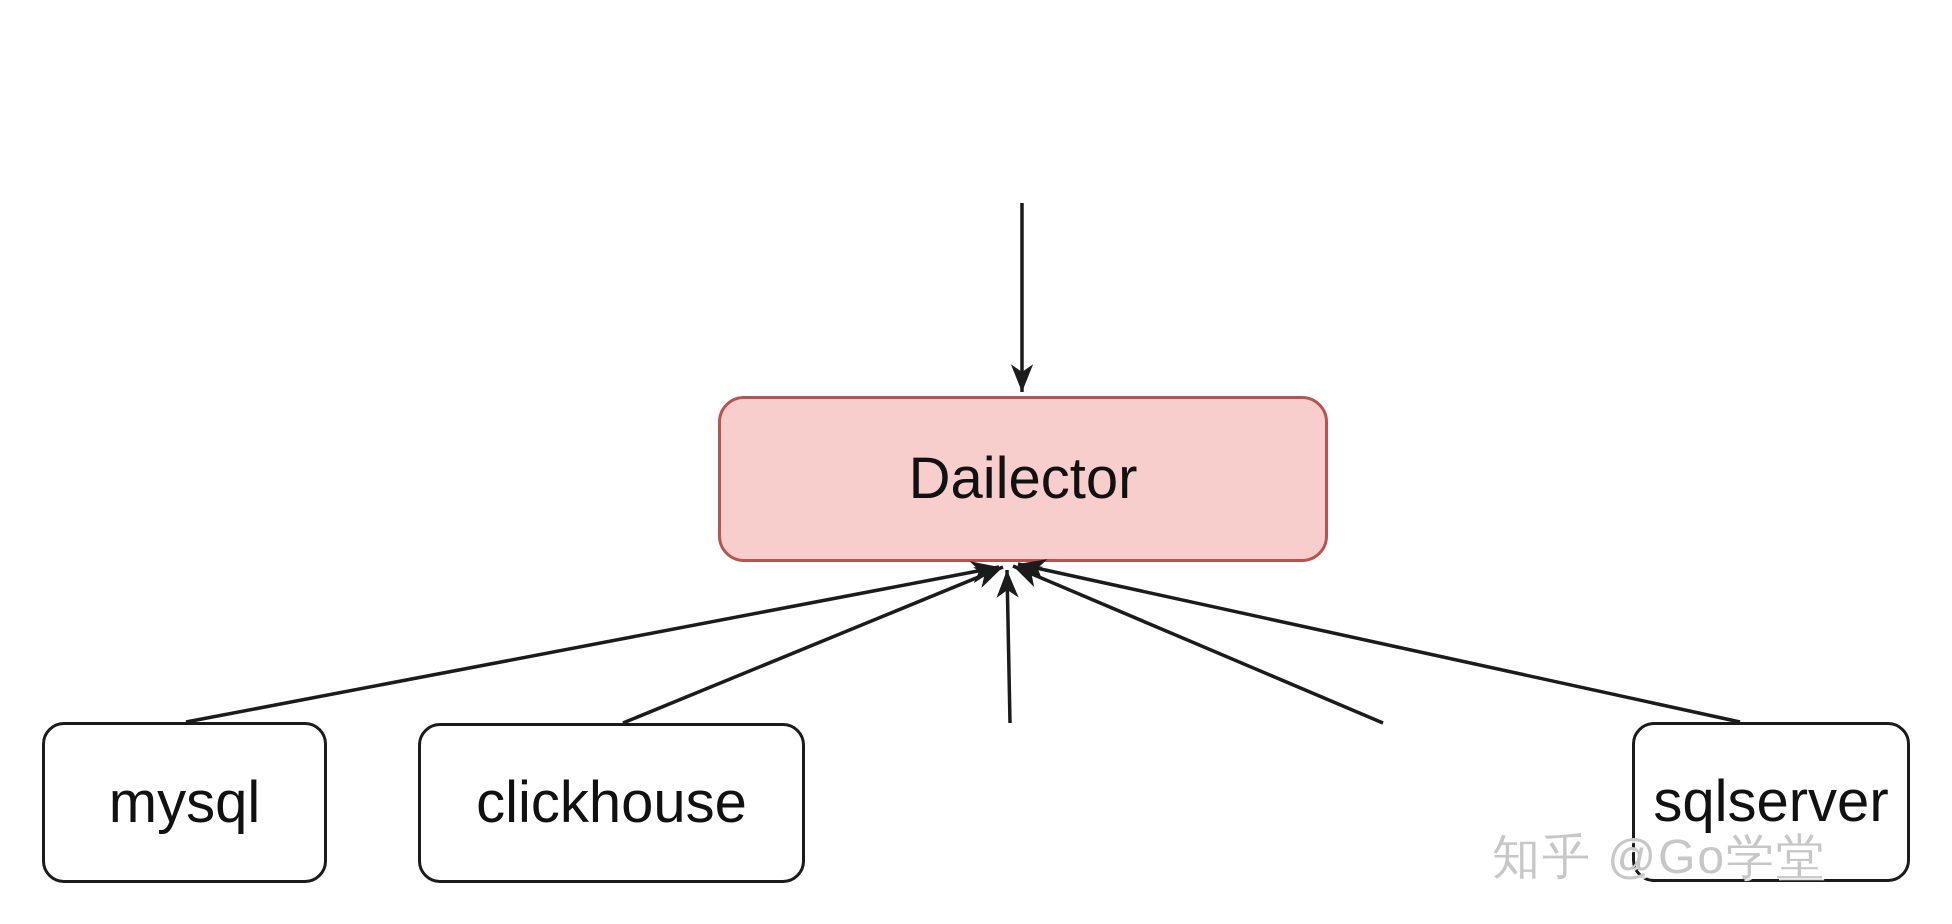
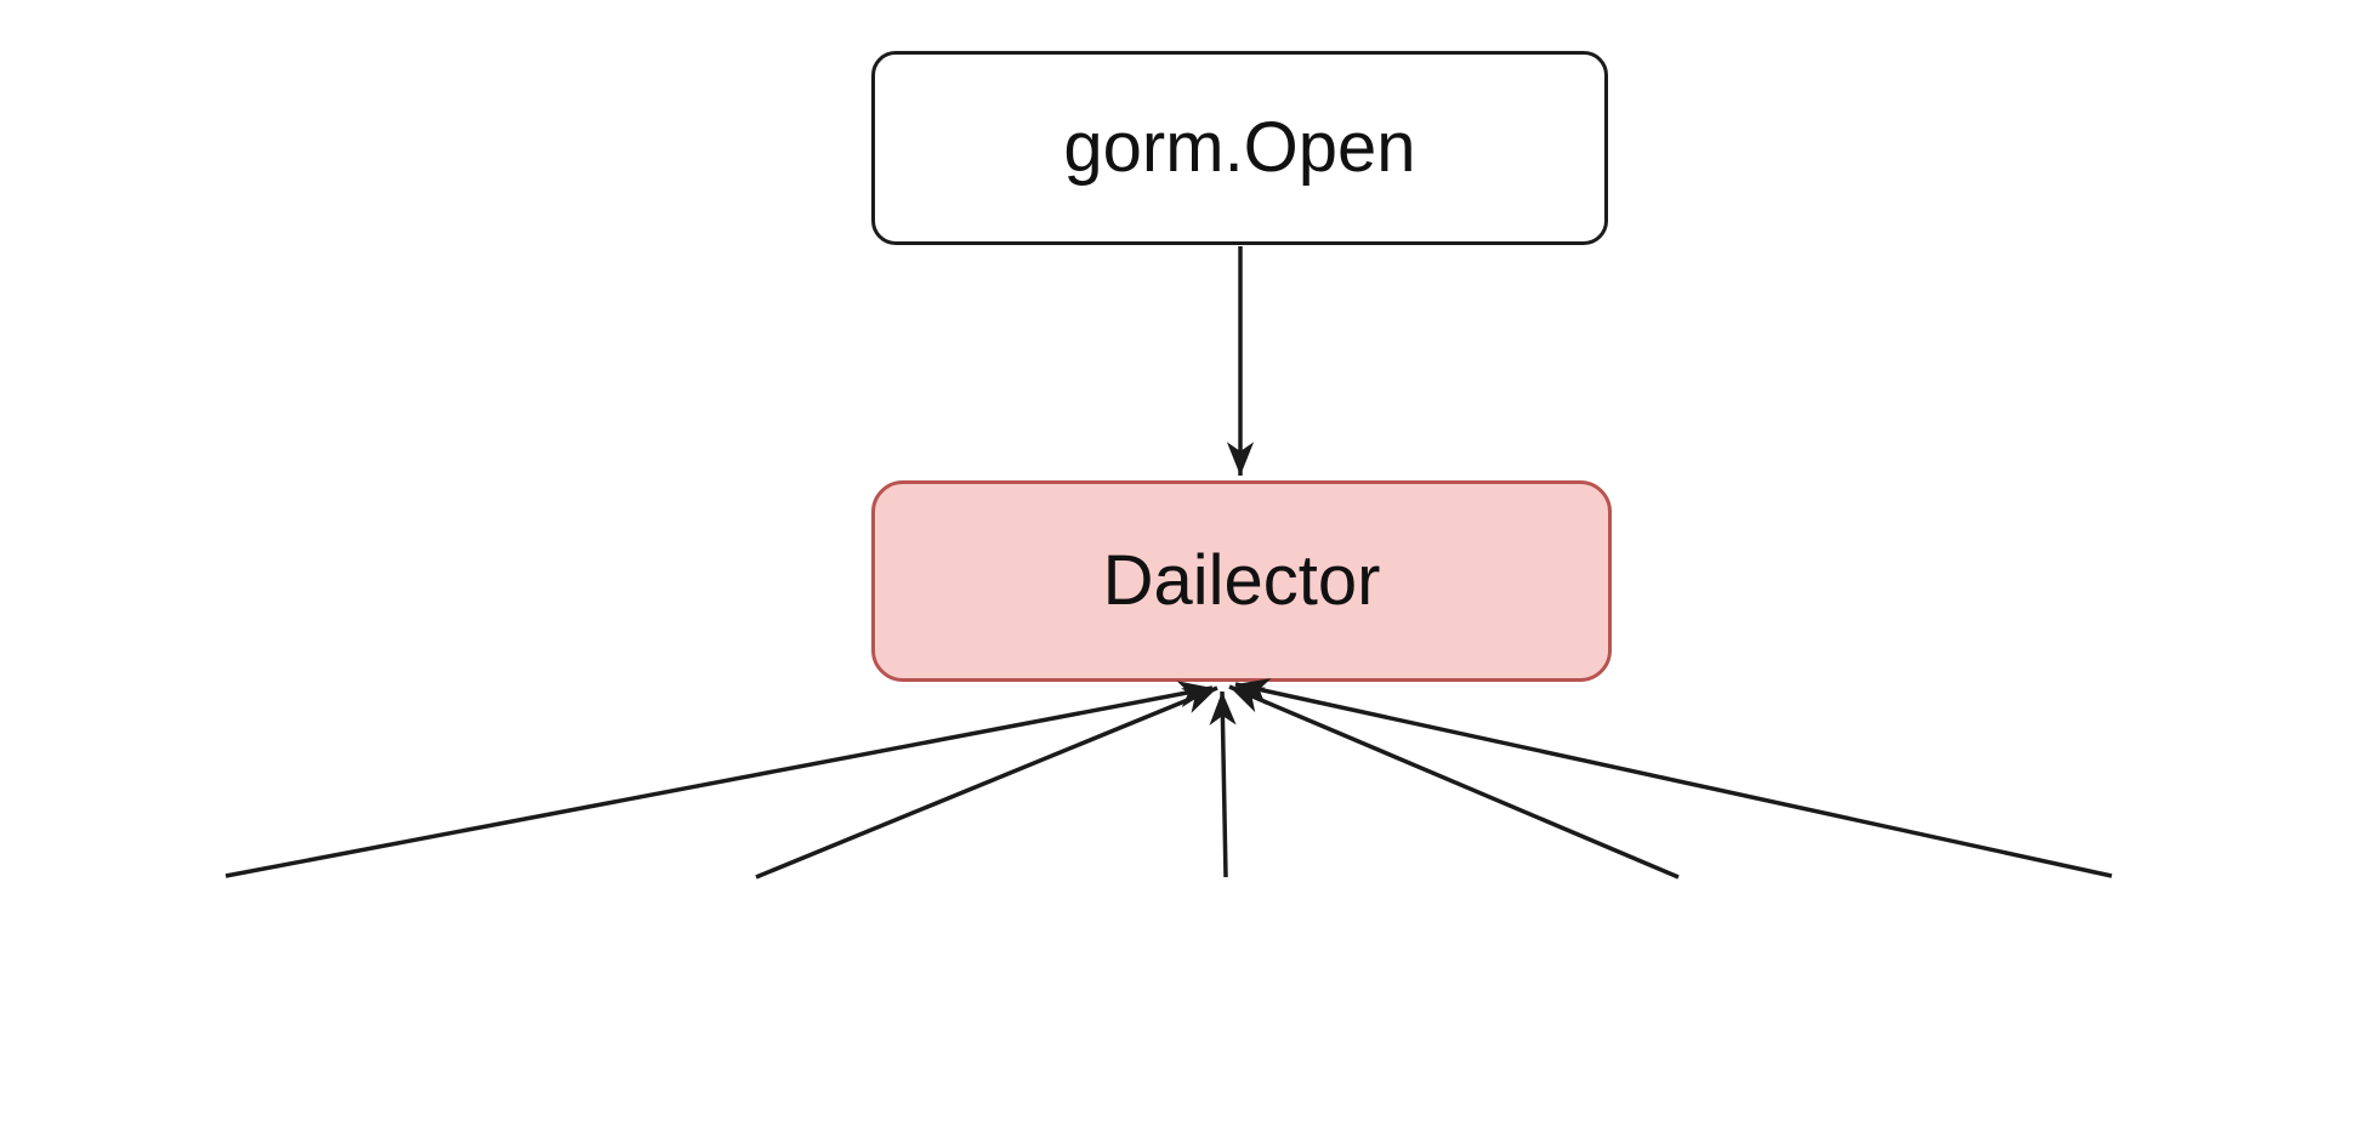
+ gorm.Open
  Dailector
- mysql
- clickhouse
- sqlserver
- 知乎 @Go学堂
